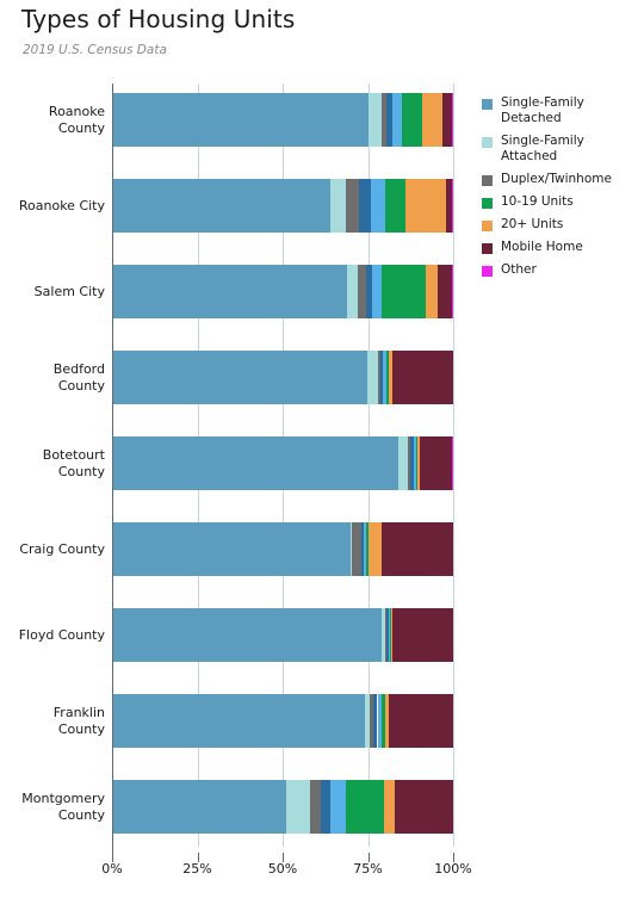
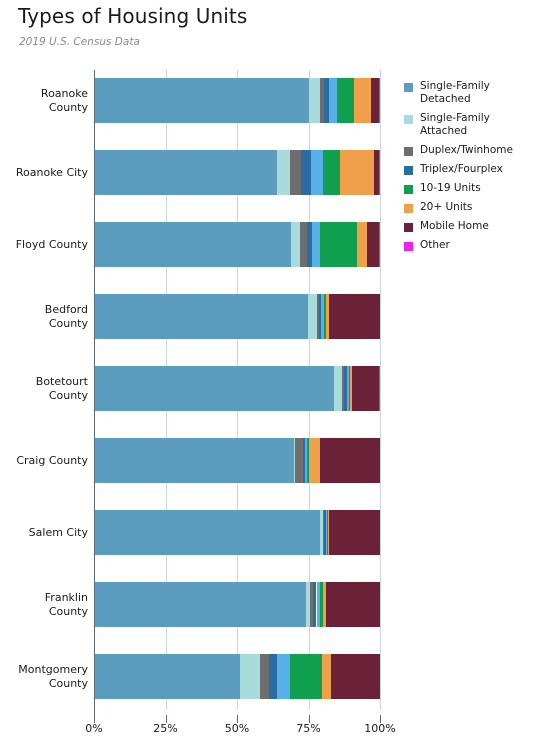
  Types of Housing Units
  2019 U.S. Census Data
  Roanoke
  County
  Roanoke City
- Salem City
+ Floyd County
  Bedford
  County
  Botetourt
  County
  Craig County
- Floyd County
+ Salem City
  Franklin
  County
  Montgomery
  County
  0%
  25%
  50%
  75%
  100%
  Single-Family Detached
  Single-Family Attached
  Duplex/Twinhome
+ Triplex/Fourplex
  10-19 Units
  20+ Units
  Mobile Home
  Other
